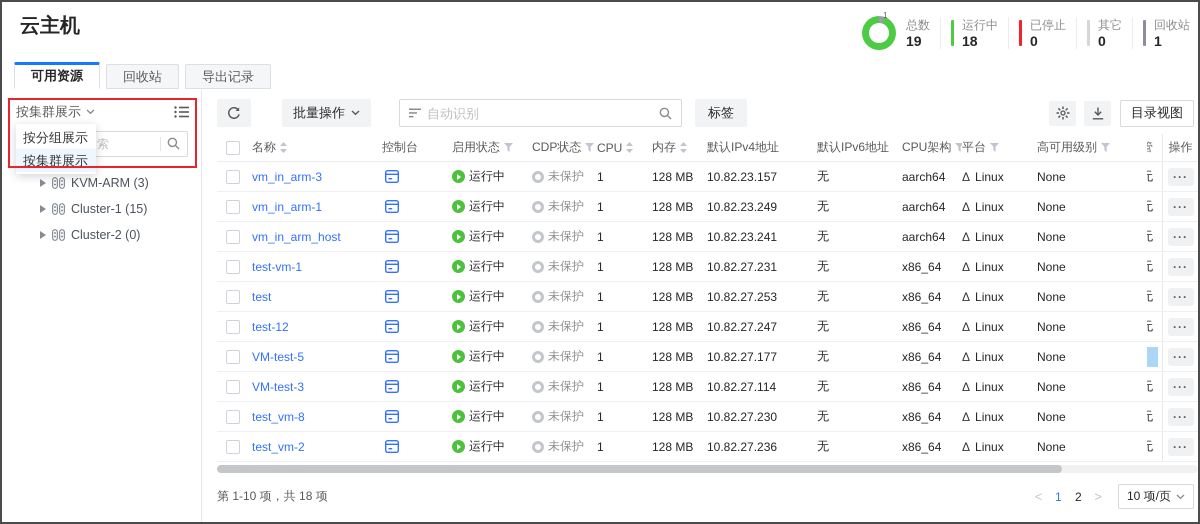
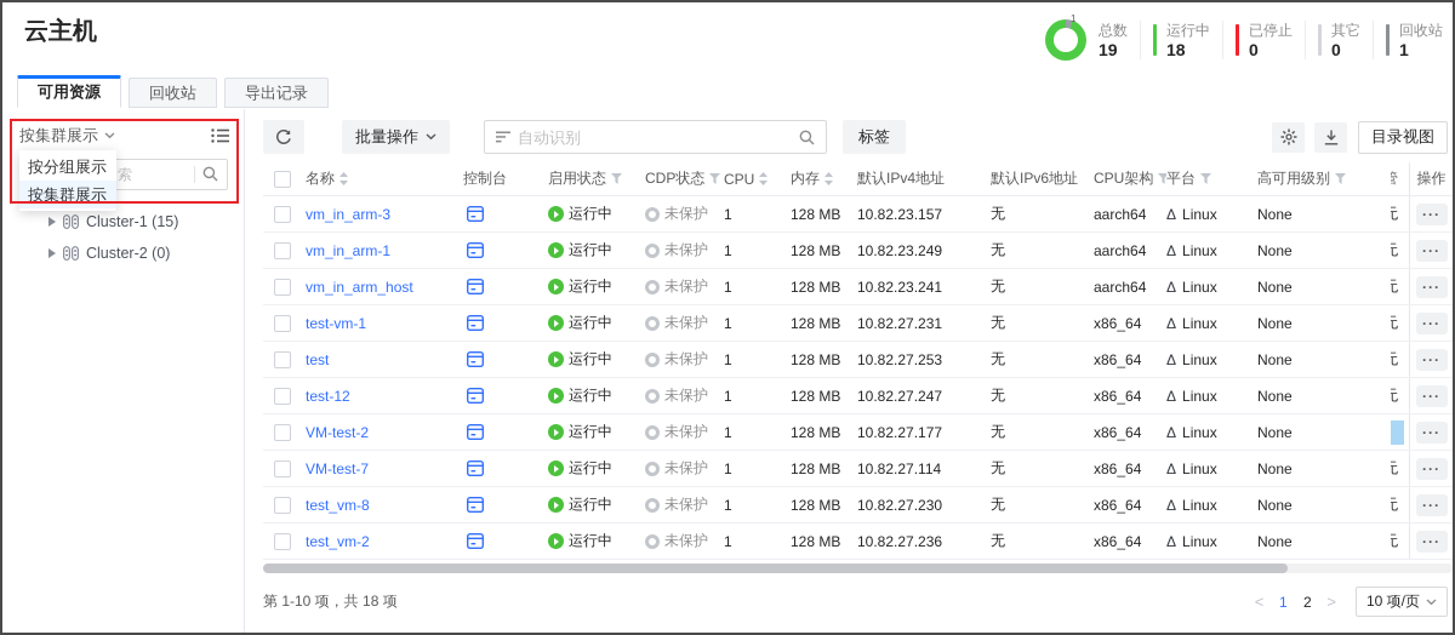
  云主机
  1
  总数
  19
  运行中
  18
  已停止
  0
  其它
  0
  回收站
  1
  可用资源
  回收站
  导出记录
  按集群展示
  按分组展示
  按集群展示
- KVM-ARM (3)
  Cluster-1 (15)
  Cluster-2 (0)
  批量操作
  自动识别
  标签
  目录视图
  名称
  控制台
  启用状态
  CDP状态
  CPU
  内存
  默认IPv4地址
  默认IPv6地址
  CPU架构
  平台
  高可用级别
  管
  操作
  vm_in_arm-3
  运行中
  未保护
  1
  128 MB
  10.82.23.157
  无
  aarch64
  Linux
  None
  无
  vm_in_arm-1
  运行中
  未保护
  1
  128 MB
  10.82.23.249
  无
  aarch64
  Linux
  None
  无
  vm_in_arm_host
  运行中
  未保护
  1
  128 MB
  10.82.23.241
  无
  aarch64
  Linux
  None
  无
  test-vm-1
  运行中
  未保护
  1
  128 MB
  10.82.27.231
  无
  x86_64
  Linux
  None
  无
  test
  运行中
  未保护
  1
  128 MB
  10.82.27.253
  无
  x86_64
  Linux
  None
  无
  test-12
  运行中
  未保护
  1
  128 MB
  10.82.27.247
  无
  x86_64
  Linux
  None
  无
- VM-test-5
+ VM-test-2
  运行中
  未保护
  1
  128 MB
  10.82.27.177
  无
  x86_64
  Linux
  None
- VM-test-3
+ VM-test-7
  运行中
  未保护
  1
  128 MB
  10.82.27.114
  无
  x86_64
  Linux
  None
  无
  test_vm-8
  运行中
  未保护
  1
  128 MB
  10.82.27.230
  无
  x86_64
  Linux
  None
  无
  test_vm-2
  运行中
  未保护
  1
  128 MB
  10.82.27.236
  无
  x86_64
  Linux
  None
  无
  第 1-10 项，共 18 项
  <
  1
  2
  >
  10 项/页
